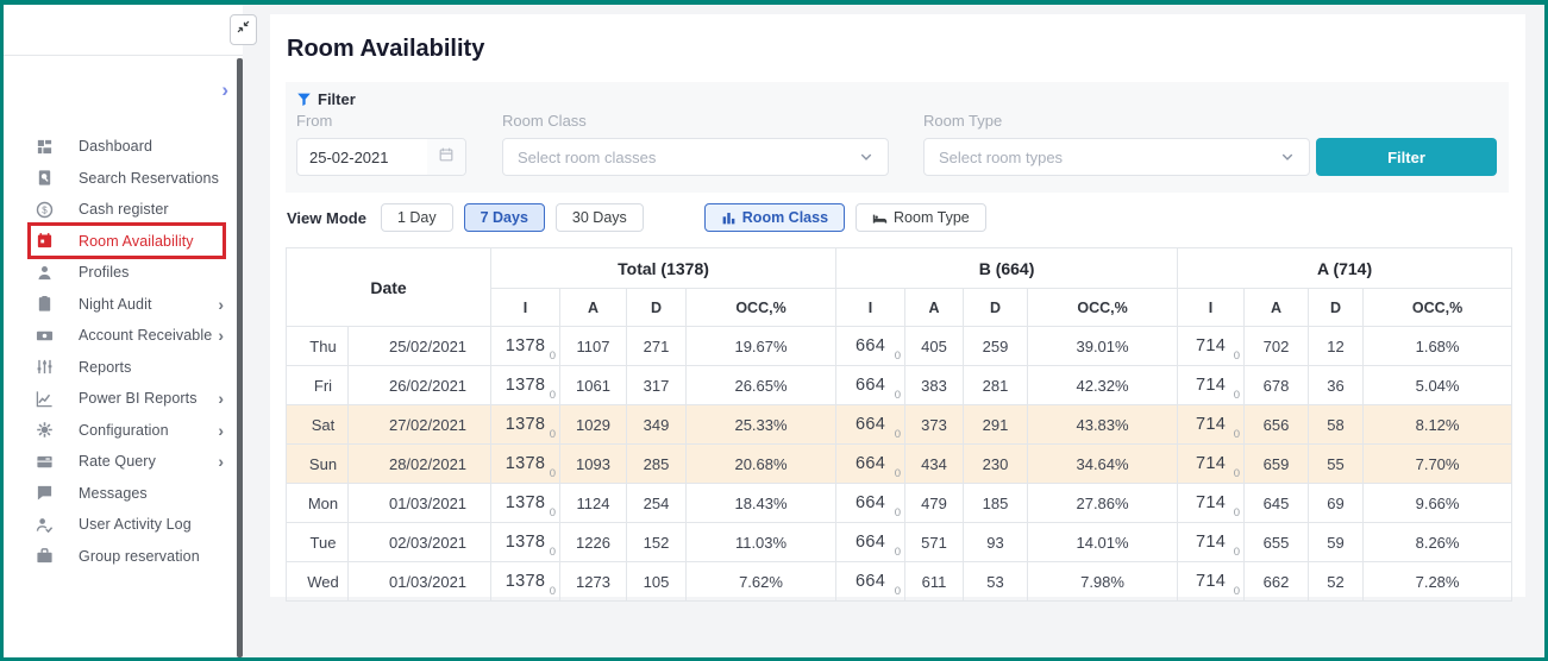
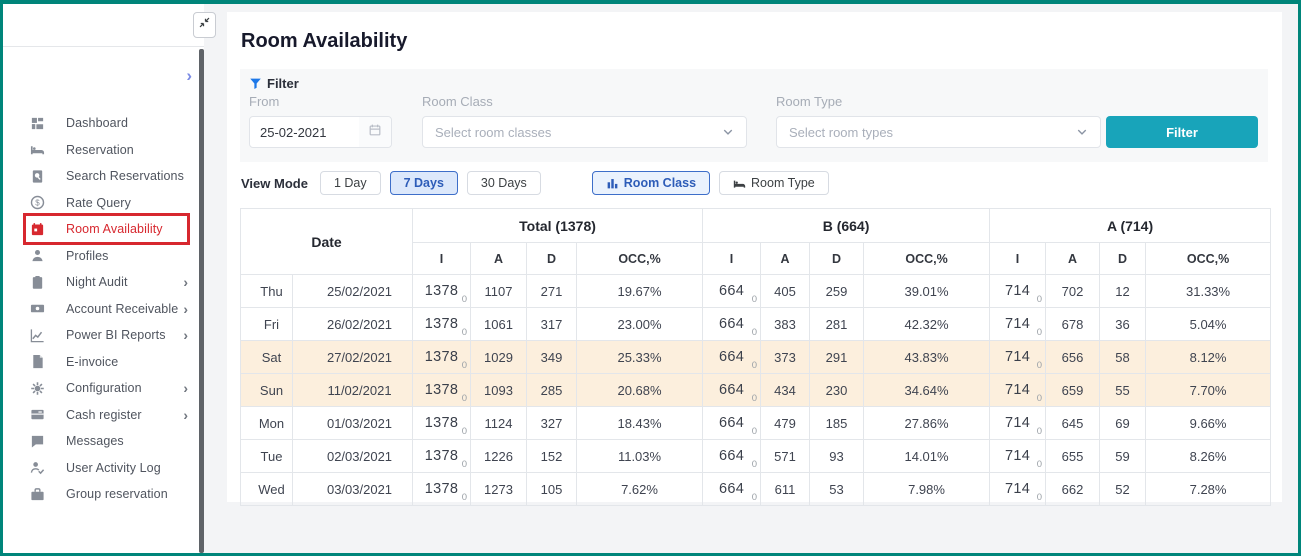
  ›
  Dashboard
+ Reservation
  Search Reservations
  $
- Cash register
+ Rate Query
  Room Availability
  Profiles
  Night Audit
  ›
  Account Receivable
  ›
- Reports
  Power BI Reports
  ›
+ E-invoice
  Configuration
  ›
- Rate Query
+ Cash register
  ›
  Messages
  User Activity Log
  Group reservation
  Room Availability
  Filter
  From
  25-02-2021
  Room Class
  Select room classes
  Room Type
  Select room types
  Filter
  View Mode
  1 Day 7 Days 30 Days
  Room Class
  Room Type
  Date	Total (1378)	B (664)	A (714)
  I	A	D	OCC,%	I	A	D	OCC,%	I	A	D	OCC,%
- Thu	25/02/2021	13780	1107	271	19.67%	6640	405	259	39.01%	7140	702	12	1.68%
+ Thu	25/02/2021	13780	1107	271	19.67%	6640	405	259	39.01%	7140	702	12	31.33%
- Fri	26/02/2021	13780	1061	317	26.65%	6640	383	281	42.32%	7140	678	36	5.04%
+ Fri	26/02/2021	13780	1061	317	23.00%	6640	383	281	42.32%	7140	678	36	5.04%
  Sat	27/02/2021	13780	1029	349	25.33%	6640	373	291	43.83%	7140	656	58	8.12%
- Sun	28/02/2021	13780	1093	285	20.68%	6640	434	230	34.64%	7140	659	55	7.70%
+ Sun	11/02/2021	13780	1093	285	20.68%	6640	434	230	34.64%	7140	659	55	7.70%
- Mon	01/03/2021	13780	1124	254	18.43%	6640	479	185	27.86%	7140	645	69	9.66%
+ Mon	01/03/2021	13780	1124	327	18.43%	6640	479	185	27.86%	7140	645	69	9.66%
  Tue	02/03/2021	13780	1226	152	11.03%	6640	571	93	14.01%	7140	655	59	8.26%
- Wed	01/03/2021	13780	1273	105	7.62%	6640	611	53	7.98%	7140	662	52	7.28%
+ Wed	03/03/2021	13780	1273	105	7.62%	6640	611	53	7.98%	7140	662	52	7.28%
